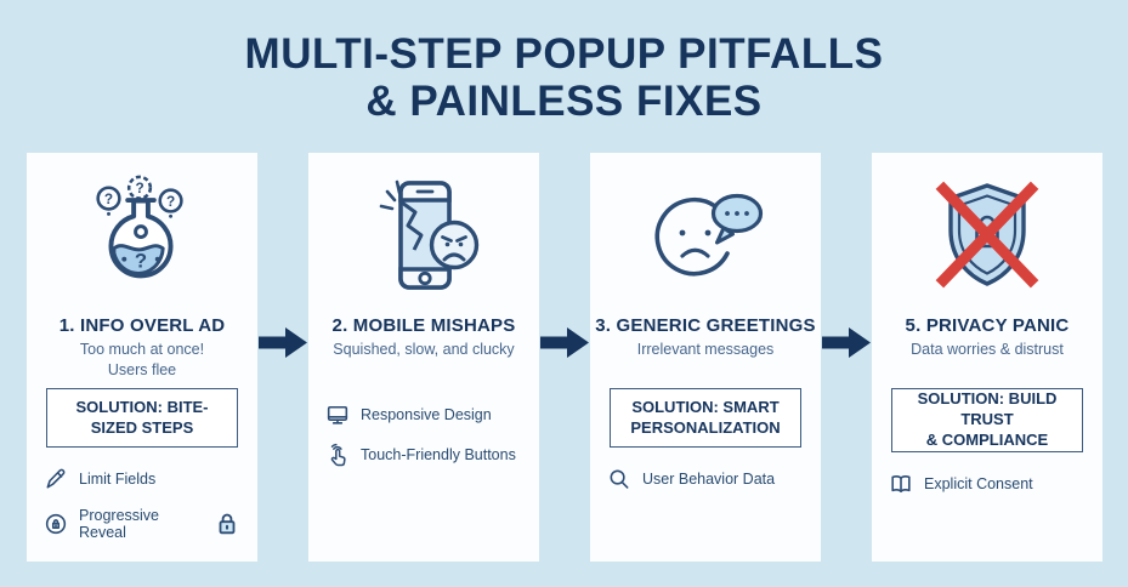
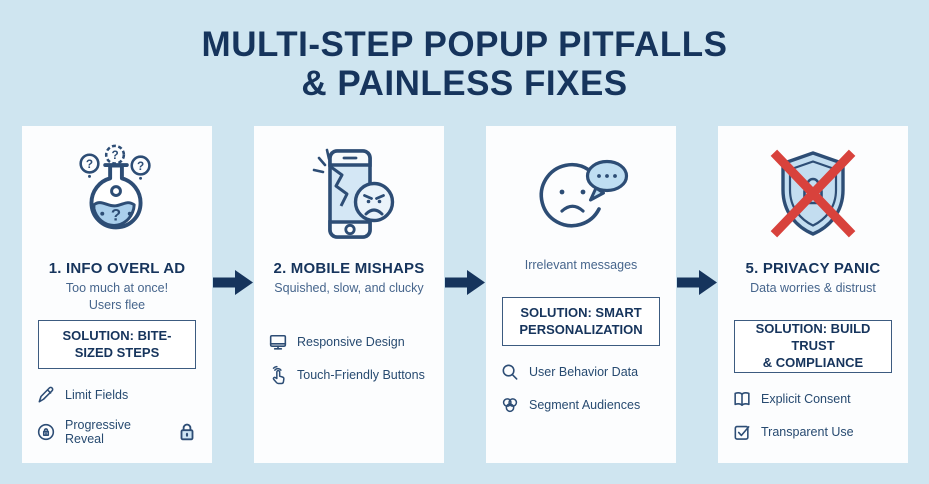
  MULTI-STEP POPUP PITFALLS
  & PAINLESS FIXES
  ?
  ?
  ?
  ?
  1. INFO OVERL AD
  Too much at once!
  Users flee
  SOLUTION: BITE-
  SIZED STEPS
  Limit Fields
  Progressive Reveal
  2. MOBILE MISHAPS
  Squished, slow, and clucky
  Responsive Design
  Touch-Friendly Buttons
- 3. GENERIC GREETINGS
  Irrelevant messages
  SOLUTION: SMART
  PERSONALIZATION
  User Behavior Data
+ Segment Audiences
  5. PRIVACY PANIC
  Data worries & distrust
  SOLUTION: BUILD TRUST
  & COMPLIANCE
  Explicit Consent
+ Transparent Use
